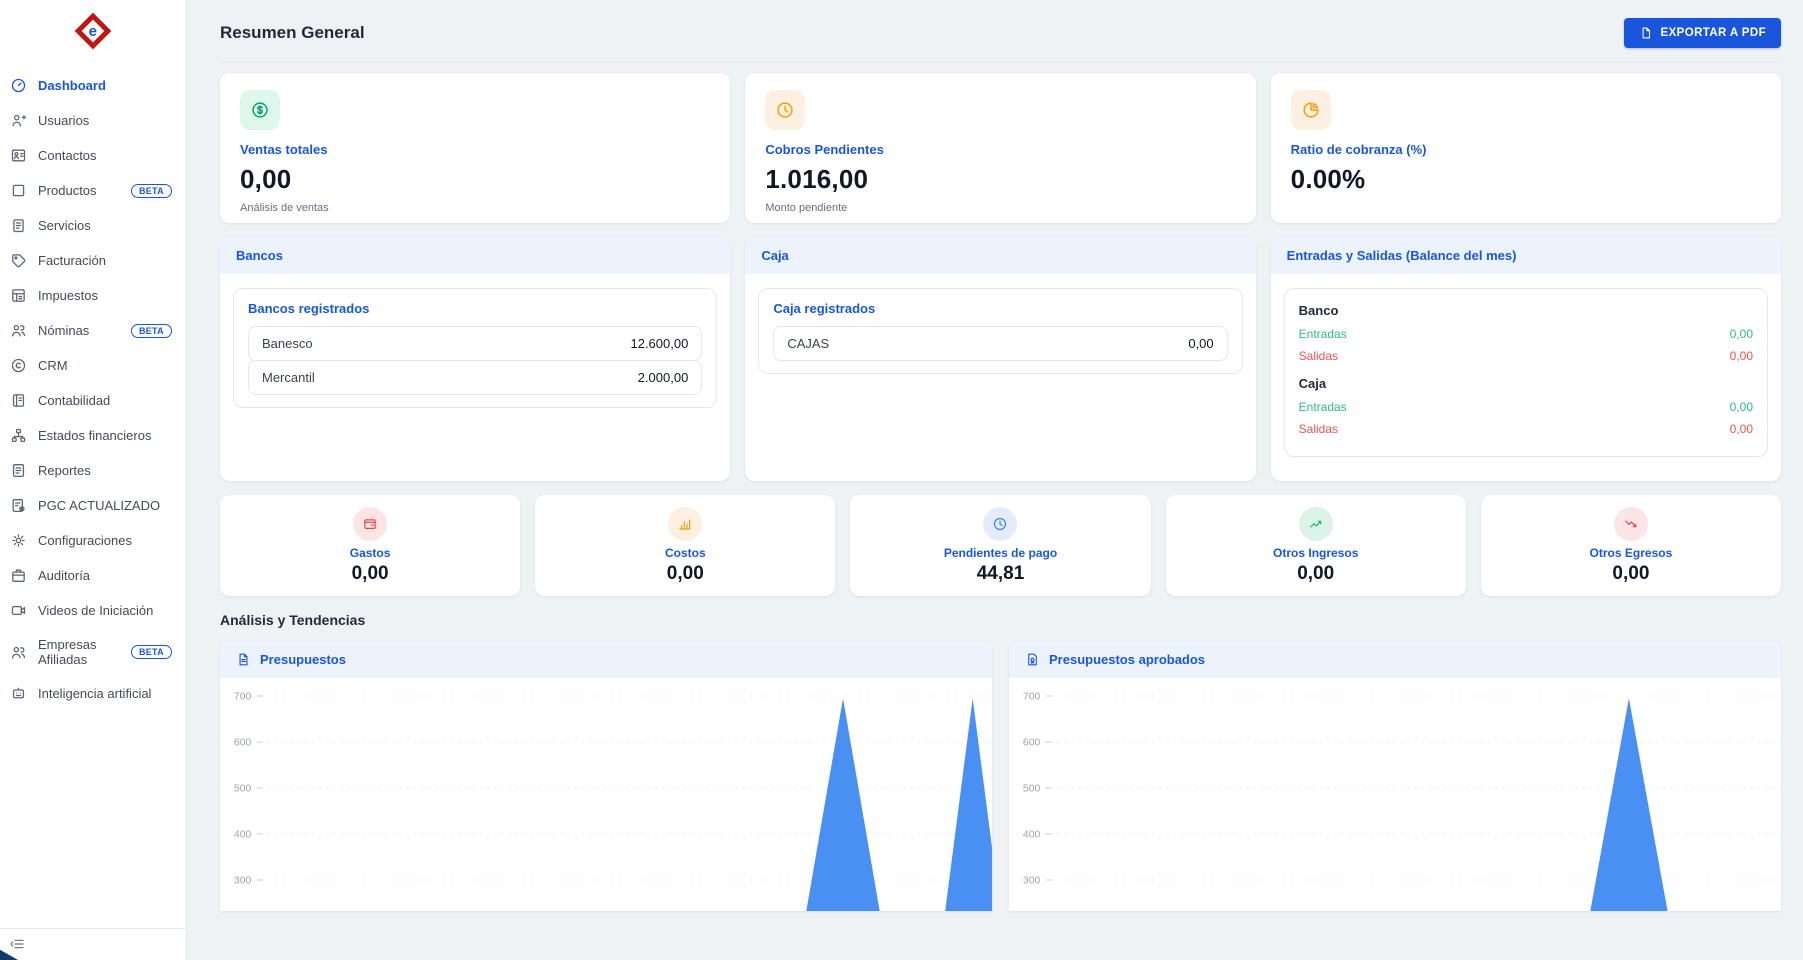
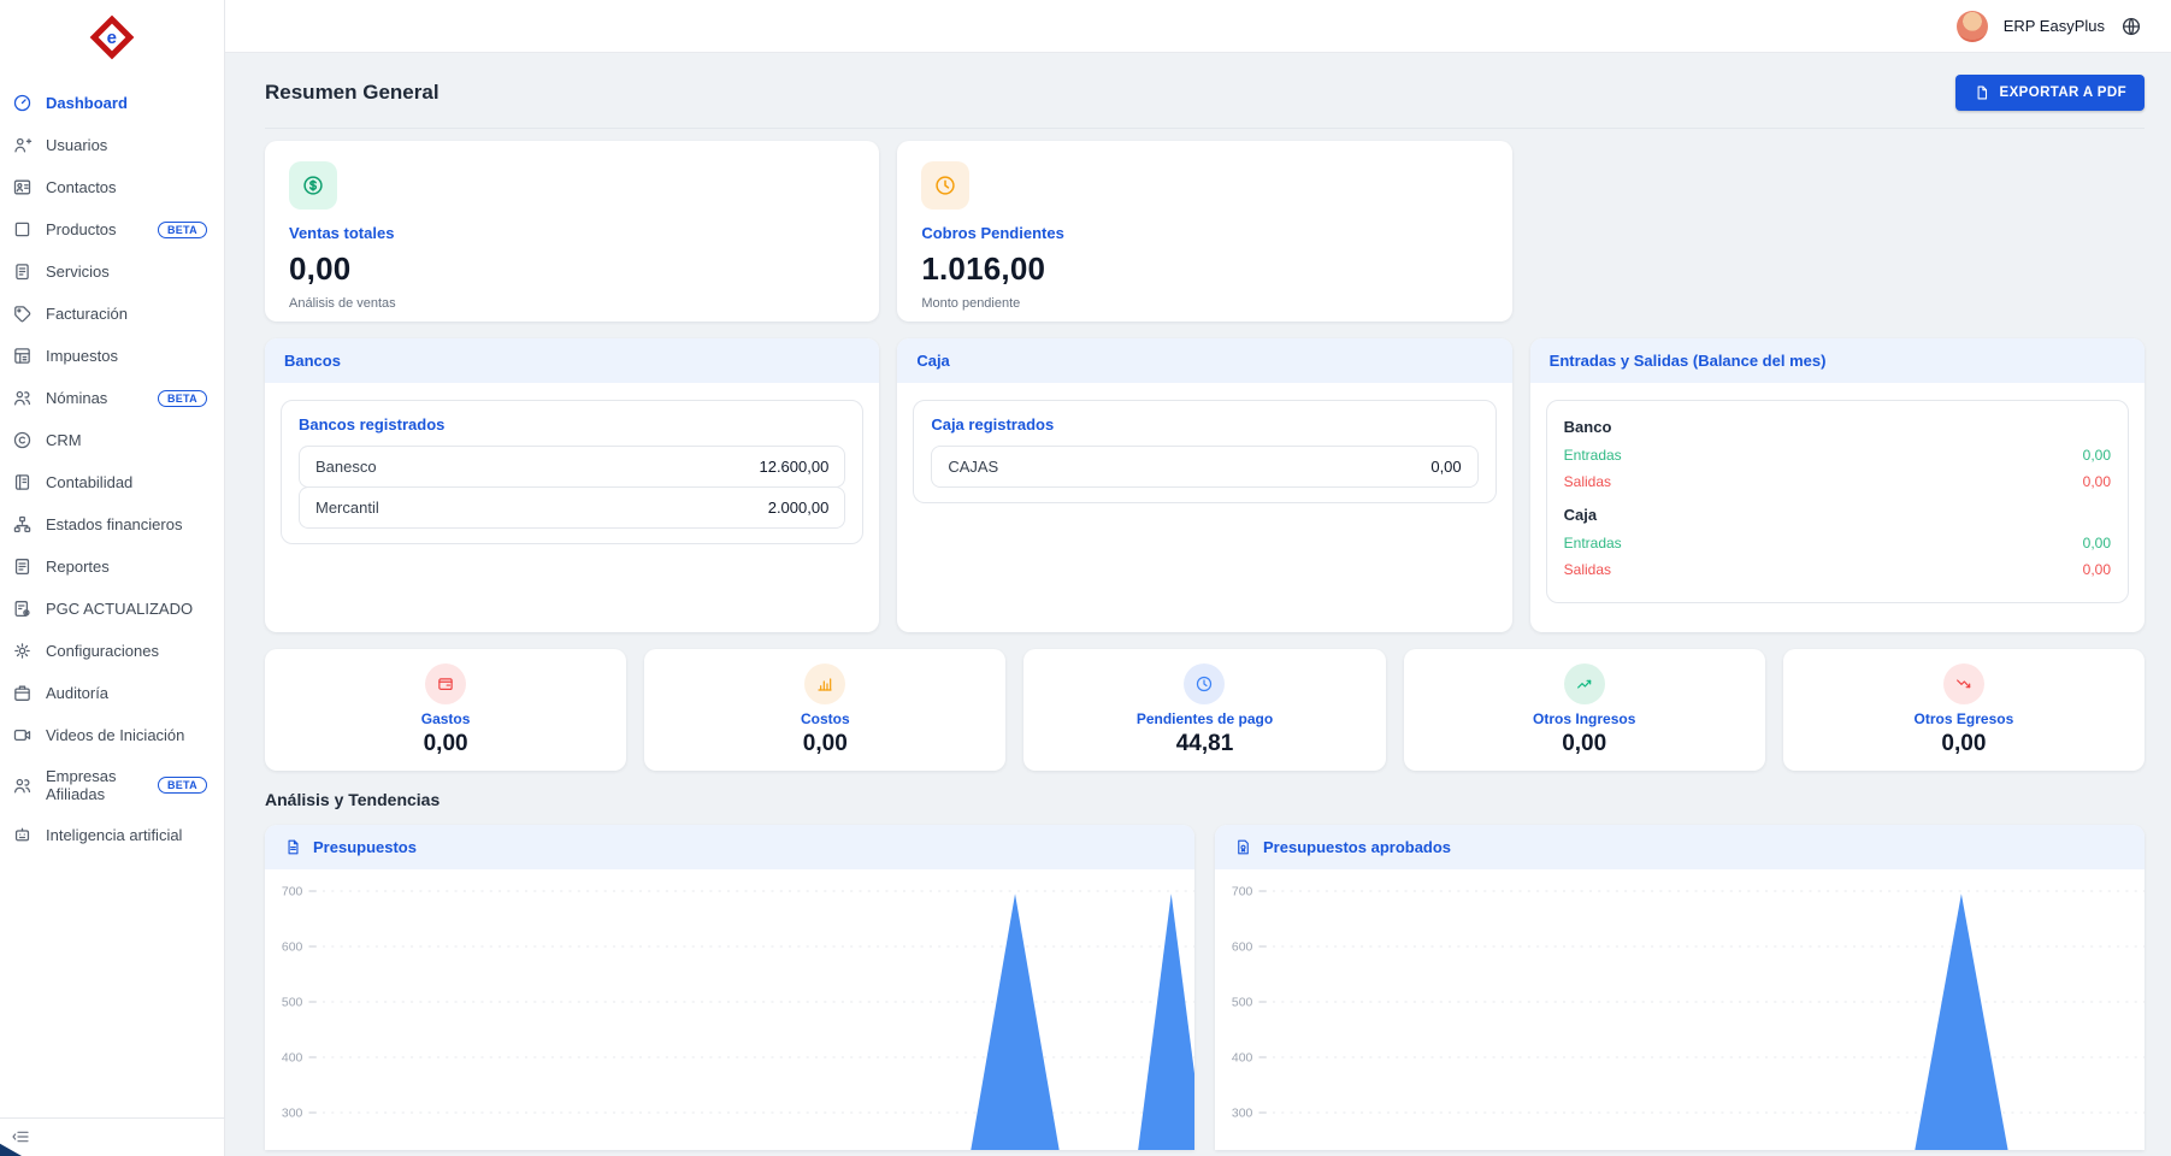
  Dashboard
  Usuarios
  Contactos
  Productos
  BETA
  Servicios
  Facturación
  Impuestos
  Nóminas
  BETA
  CRM
  Contabilidad
  Estados financieros
  Reportes
  PGC ACTUALIZADO
  Configuraciones
  Auditoría
  Videos de Iniciación
  Empresas Afiliadas
  BETA
  Inteligencia artificial
+ ERP EasyPlus
  Resumen General
  EXPORTAR A PDF
  Ventas totales
  0,00
  Análisis de ventas
  Cobros Pendientes
  1.016,00
  Monto pendiente
- Ratio de cobranza (%)
- 0.00%
  Bancos
  Bancos registrados
  Banesco
  12.600,00
  Mercantil
  2.000,00
  Caja
  Caja registrados
  CAJAS
  0,00
  Entradas y Salidas (Balance del mes)
  Banco
  Entradas
  0,00
  Salidas
  0,00
  Caja
  Entradas
  0,00
  Salidas
  0,00
  Gastos
  0,00
  Costos
  0,00
  Pendientes de pago
  44,81
  Otros Ingresos
  0,00
  Otros Egresos
  0,00
  Análisis y Tendencias
  Presupuestos
  700
  600
  500
  400
  300
  Presupuestos aprobados
  700
  600
  500
  400
  300
